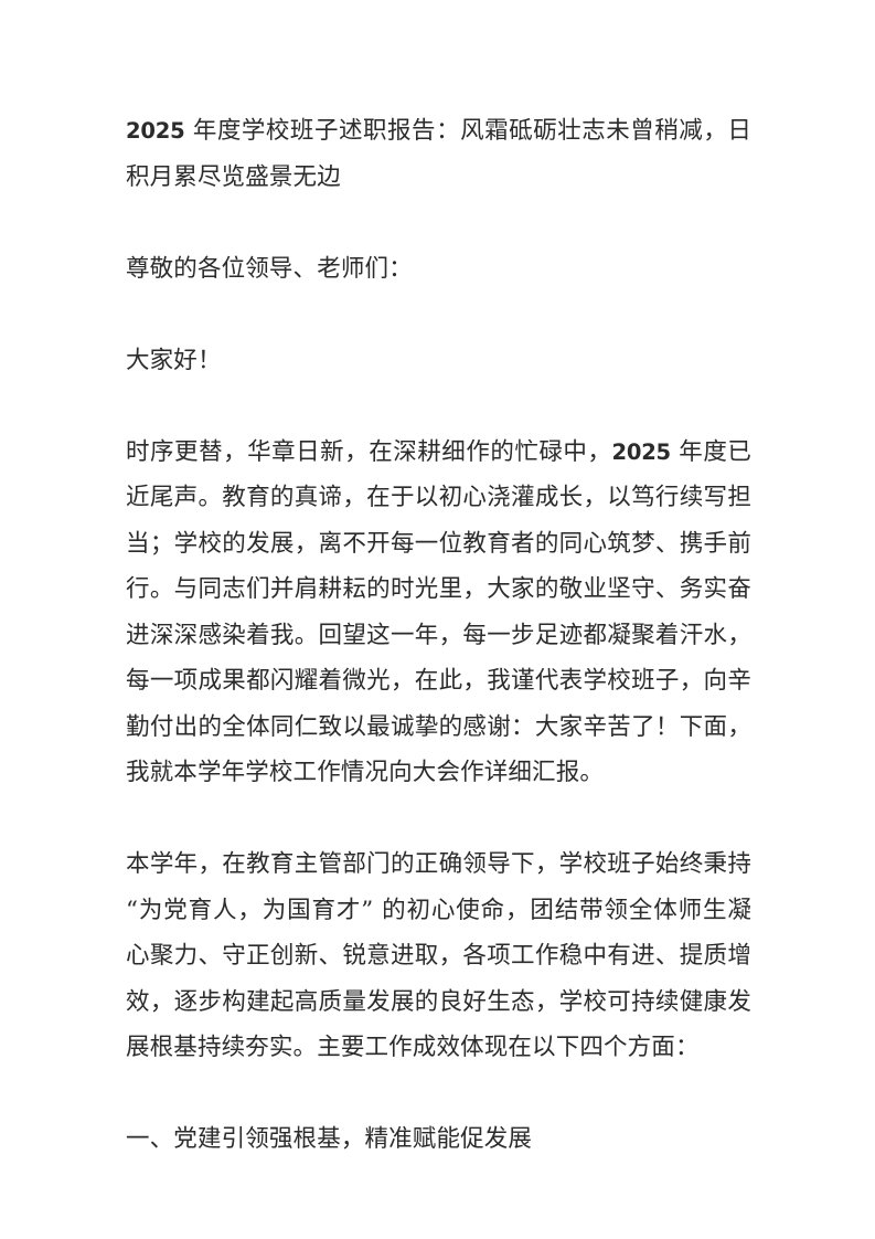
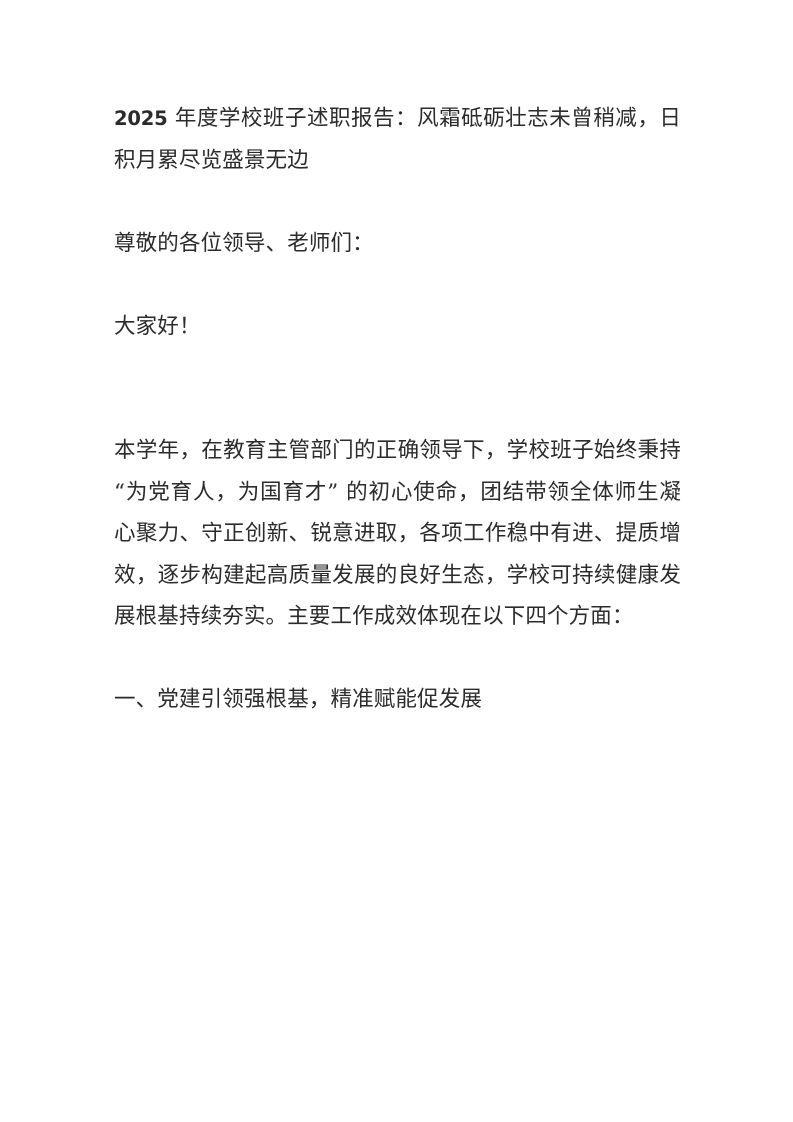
  2025 年度学校班子述职报告：风霜砥砺壮志未曾稍减，日积月累尽览盛景无边
  尊敬的各位领导、老师们：
  大家好！
- 时序更替，华章日新，在深耕细作的忙碌中，2025 年度已近尾声。教育的真谛，在于以初心浇灌成长，以笃行续写担当；学校的发展，离不开每一位教育者的同心筑梦、携手前行。与同志们并肩耕耘的时光里，大家的敬业坚守、务实奋进深深感染着我。回望这一年，每一步足迹都凝聚着汗水，每一项成果都闪耀着微光，在此，我谨代表学校班子，向辛勤付出的全体同仁致以最诚挚的感谢：大家辛苦了！下面，我就本学年学校工作情况向大会作详细汇报。
  本学年，在教育主管部门的正确领导下，学校班子始终秉持 “为党育人，为国育才” 的初心使命，团结带领全体师生凝心聚力、守正创新、锐意进取，各项工作稳中有进、提质增效，逐步构建起高质量发展的良好生态，学校可持续健康发展根基持续夯实。主要工作成效体现在以下四个方面：
  一、党建引领强根基，精准赋能促发展
